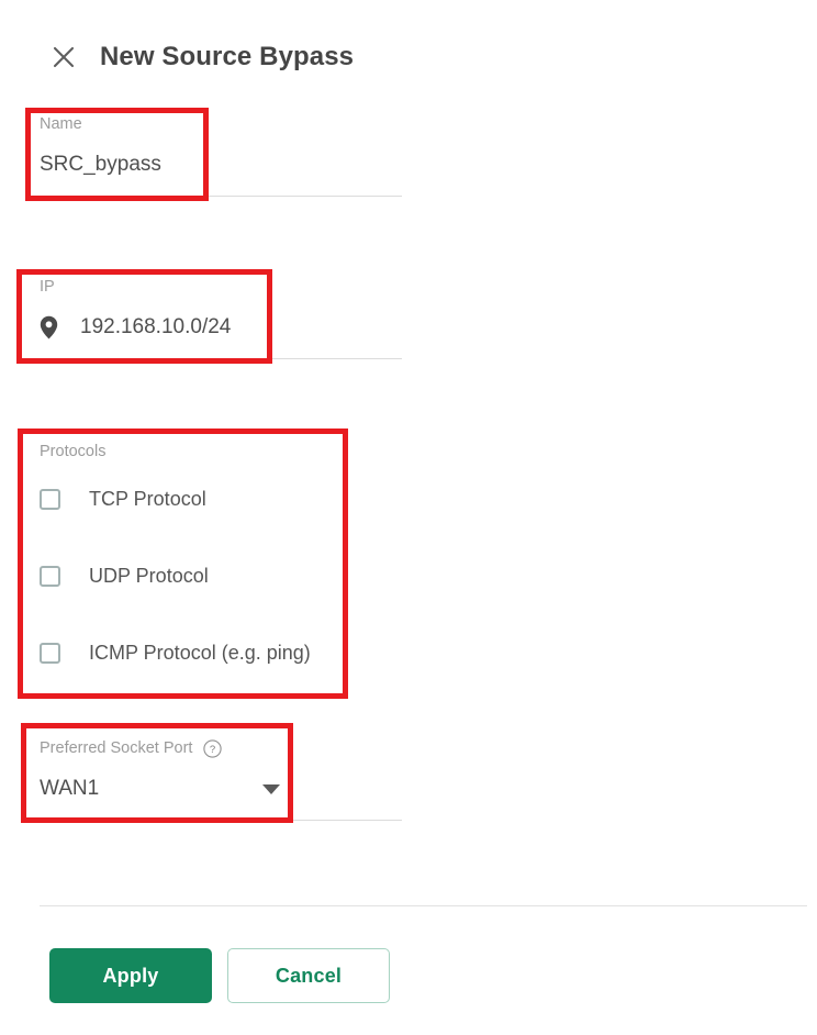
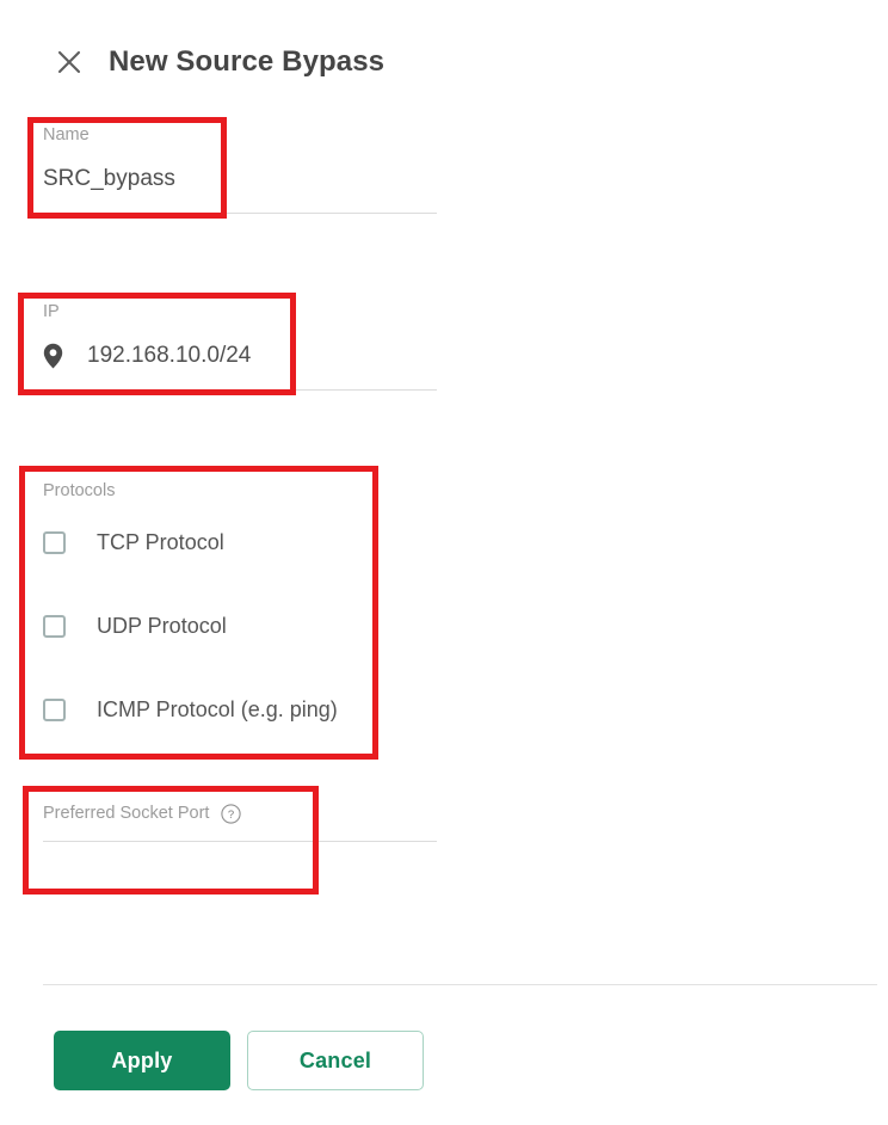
  New Source Bypass
  Name
  SRC_bypass
  IP
  192.168.10.0/24
  Protocols
  TCP Protocol
  UDP Protocol
  ICMP Protocol (e.g. ping)
  Preferred Socket Port
  ?
- WAN1
  Apply
  Cancel
